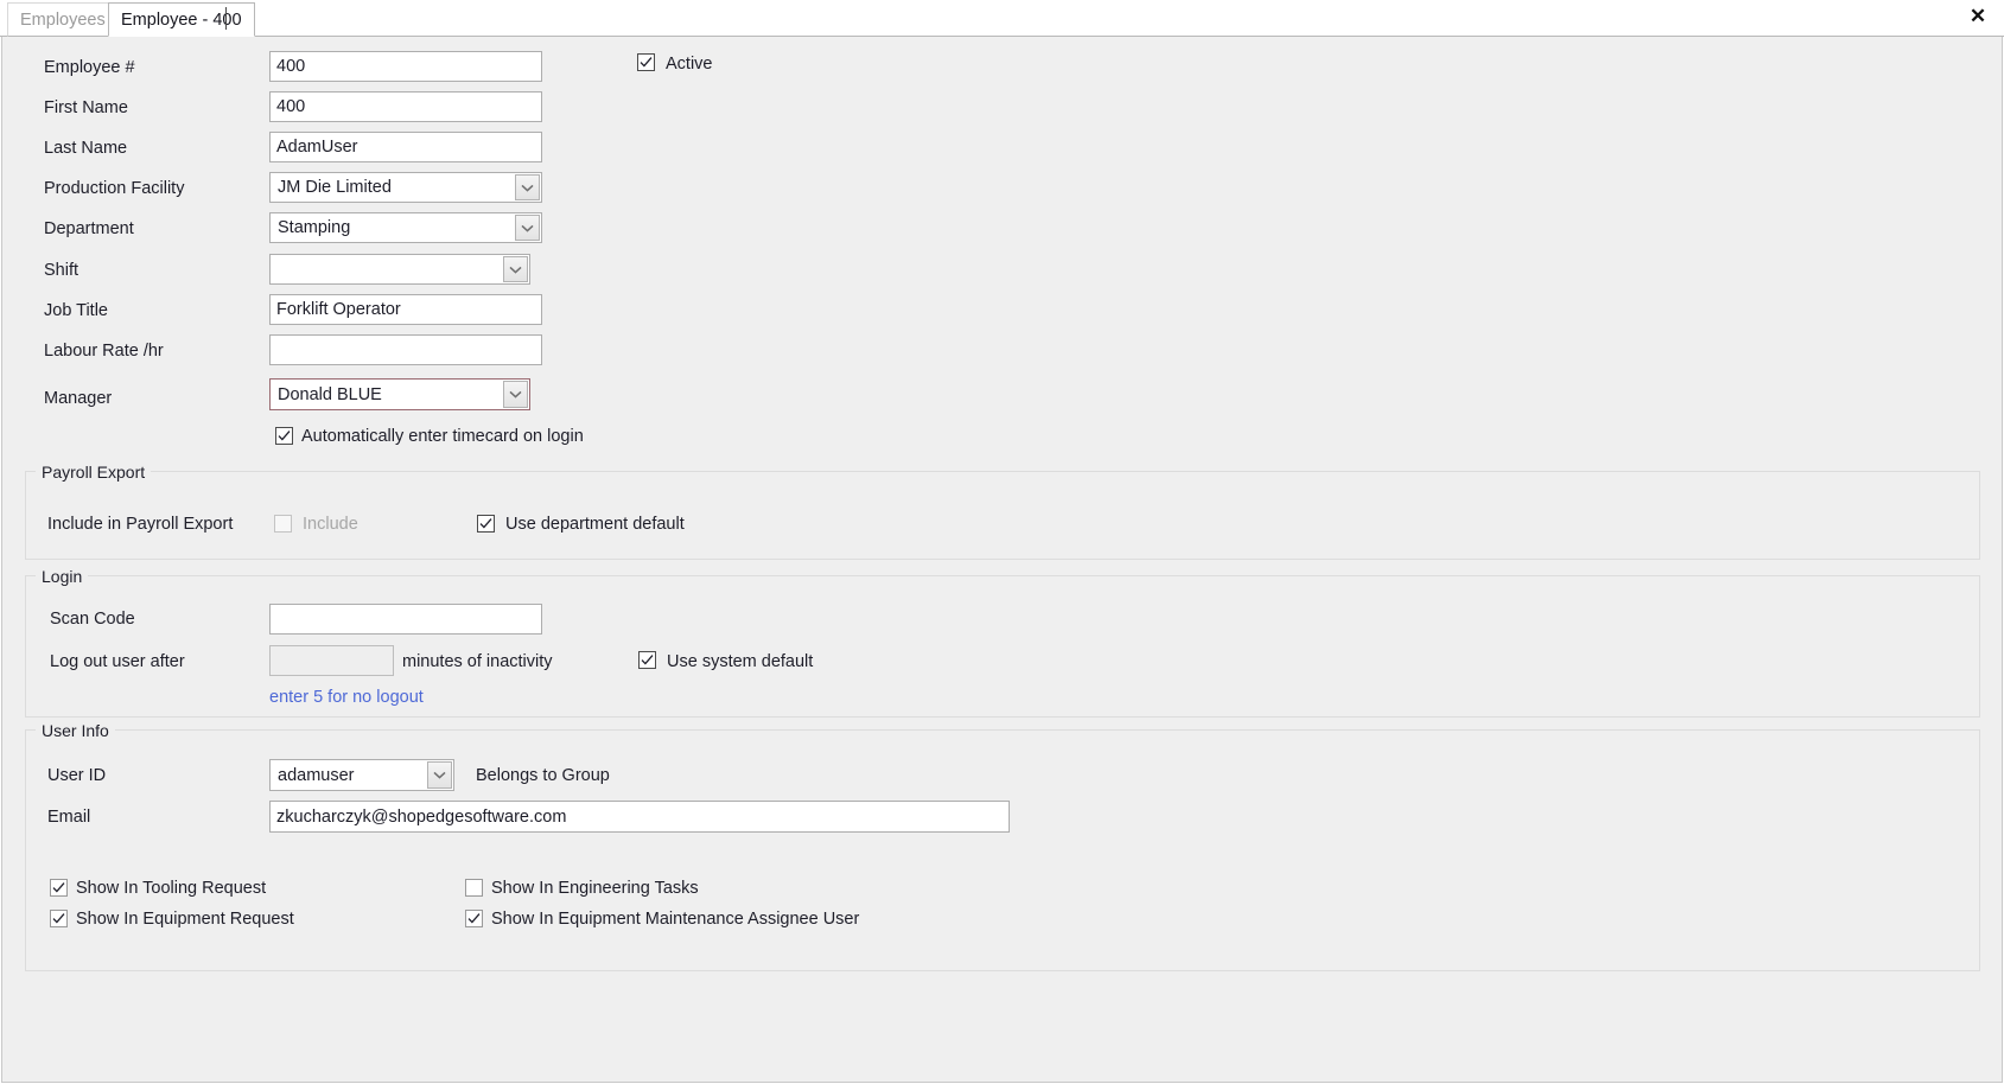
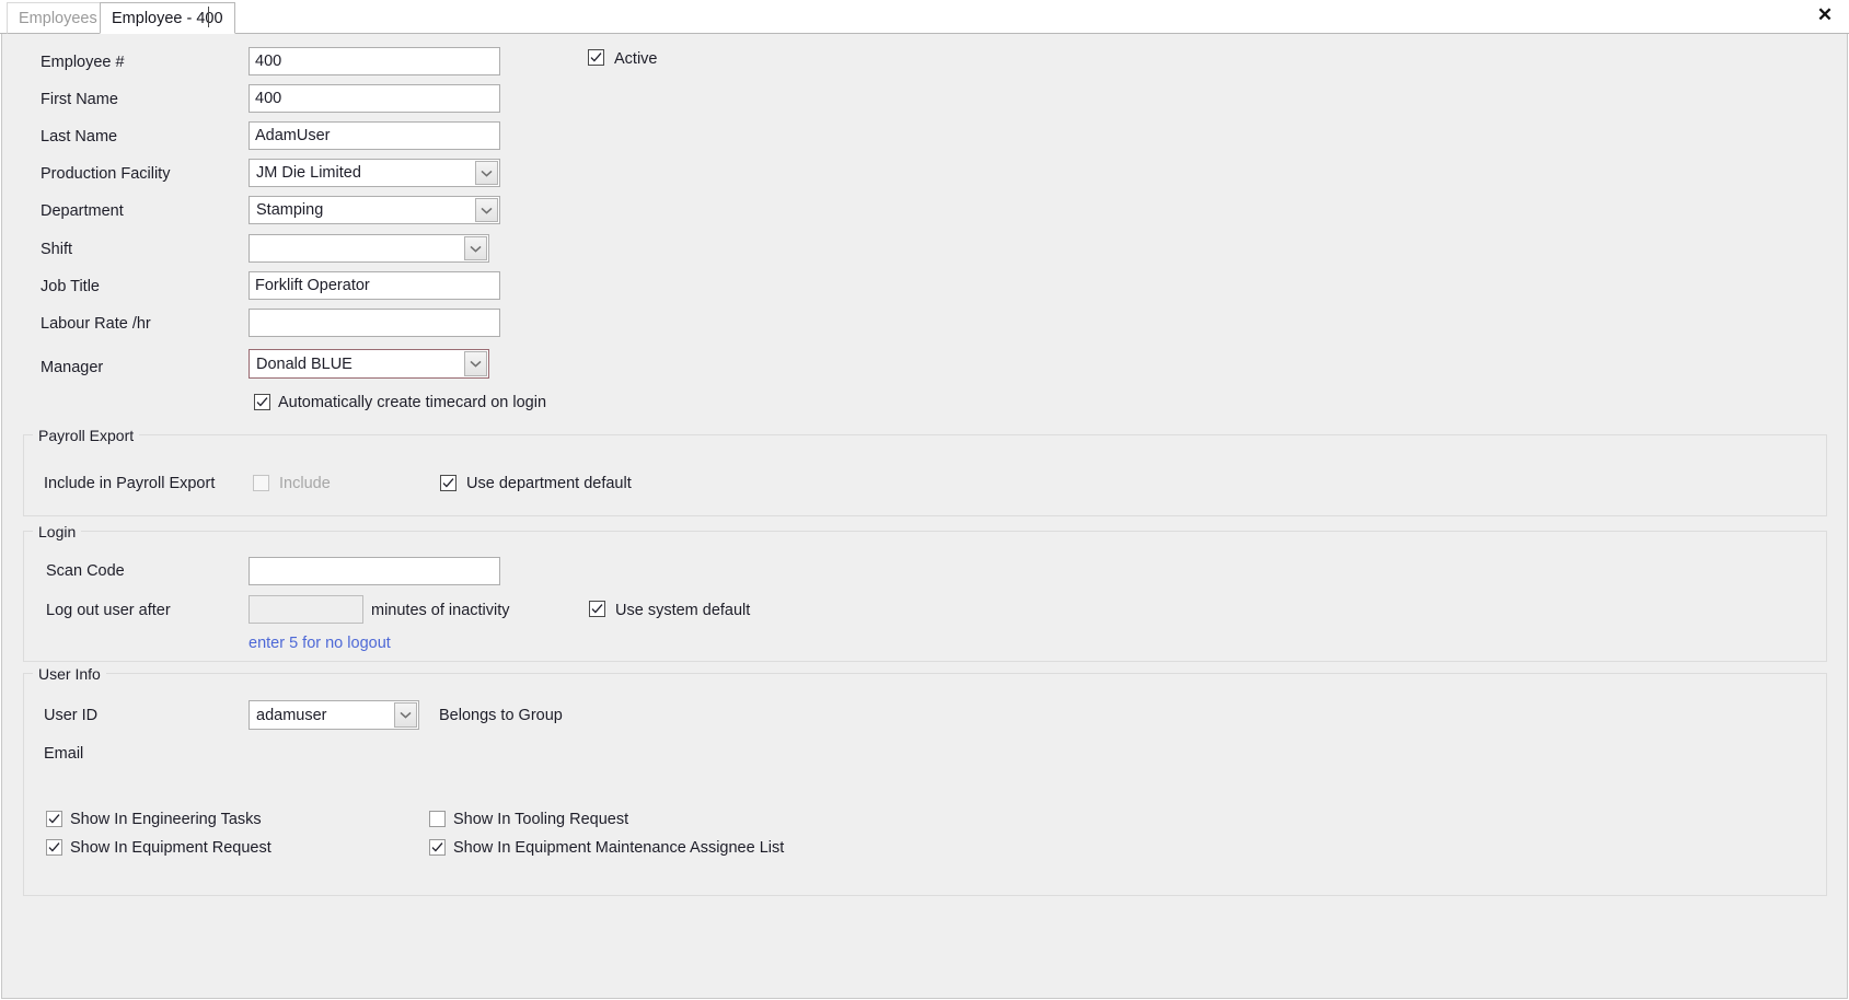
  Employees
  Employee - 400
  ✕
  Employee #
  400
  Active
  First Name
  400
  Last Name
  AdamUser
  Production Facility
  JM Die Limited
  Department
  Stamping
  Shift
  Job Title
  Forklift Operator
  Labour Rate /hr
  Manager
  Donald BLUE
- Automatically enter timecard on login
+ Automatically create timecard on login
  Payroll Export
  Include in Payroll Export
  Include
  Use department default
  Login
  Scan Code
  Log out user after
  minutes of inactivity
  Use system default
  enter 5 for no logout
  User Info
  User ID
  adamuser
  Belongs to Group
  Email
- zkucharczyk@shopedgesoftware.com
- Show In Tooling Request
+ Show In Engineering Tasks
  Show In Equipment Request
- Show In Engineering Tasks
+ Show In Tooling Request
- Show In Equipment Maintenance Assignee User
+ Show In Equipment Maintenance Assignee List
